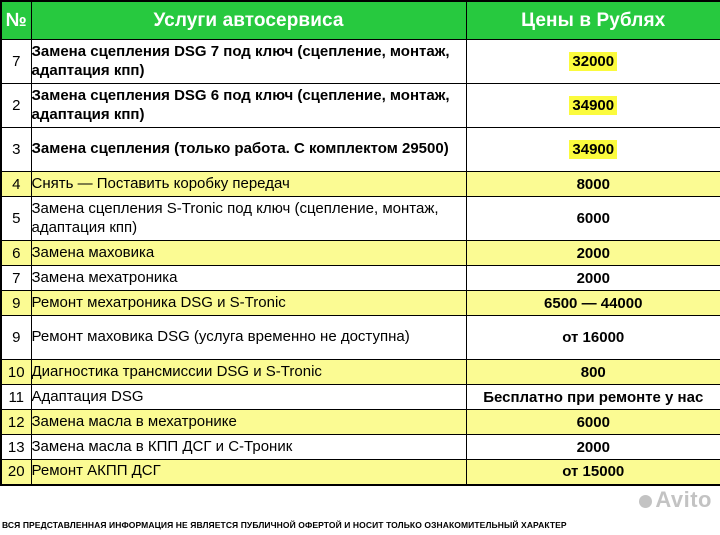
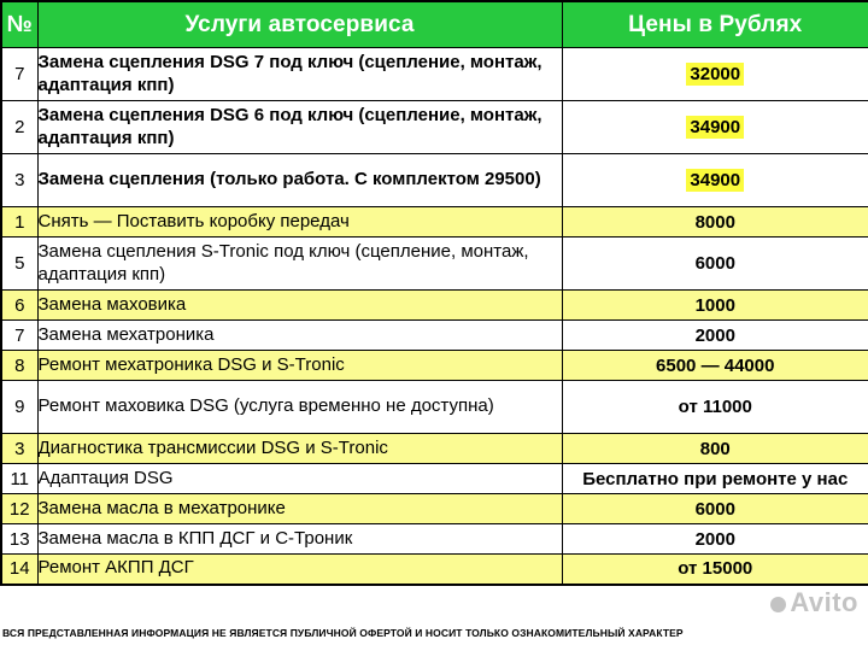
  №	Услуги автосервиса	Цены в Рублях
  7	Замена сцепления DSG 7 под ключ (сцепление, монтаж, адаптация кпп)	32000
  2	Замена сцепления DSG 6 под ключ (сцепление, монтаж, адаптация кпп)	34900
  3	Замена сцепления (только работа. С комплектом 29500)	34900
- 4	Снять — Поставить коробку передач	8000
+ 1	Снять — Поставить коробку передач	8000
  5	Замена сцепления S-Tronic под ключ (сцепление, монтаж, адаптация кпп)	6000
- 6	Замена маховика	2000
+ 6	Замена маховика	1000
  7	Замена мехатроника	2000
- 9	Ремонт мехатроника DSG и S-Tronic	6500 — 44000
+ 8	Ремонт мехатроника DSG и S-Tronic	6500 — 44000
- 9	Ремонт маховика DSG (услуга временно не доступна)	от 16000
+ 9	Ремонт маховика DSG (услуга временно не доступна)	от 11000
- 10	Диагностика трансмиссии DSG и S-Tronic	800
+ 3	Диагностика трансмиссии DSG и S-Tronic	800
  11	Адаптация DSG	Бесплатно при ремонте у нас
  12	Замена масла в мехатронике	6000
  13	Замена масла в КПП ДСГ и С-Троник	2000
- 20	Ремонт АКПП ДСГ	от 15000
+ 14	Ремонт АКПП ДСГ	от 15000
  Avito
  ВСЯ ПРЕДСТАВЛЕННАЯ ИНФОРМАЦИЯ НЕ ЯВЛЯЕТСЯ ПУБЛИЧНОЙ ОФЕРТОЙ И НОСИТ ТОЛЬКО ОЗНАКОМИТЕЛЬНЫЙ ХАРАКТЕР
